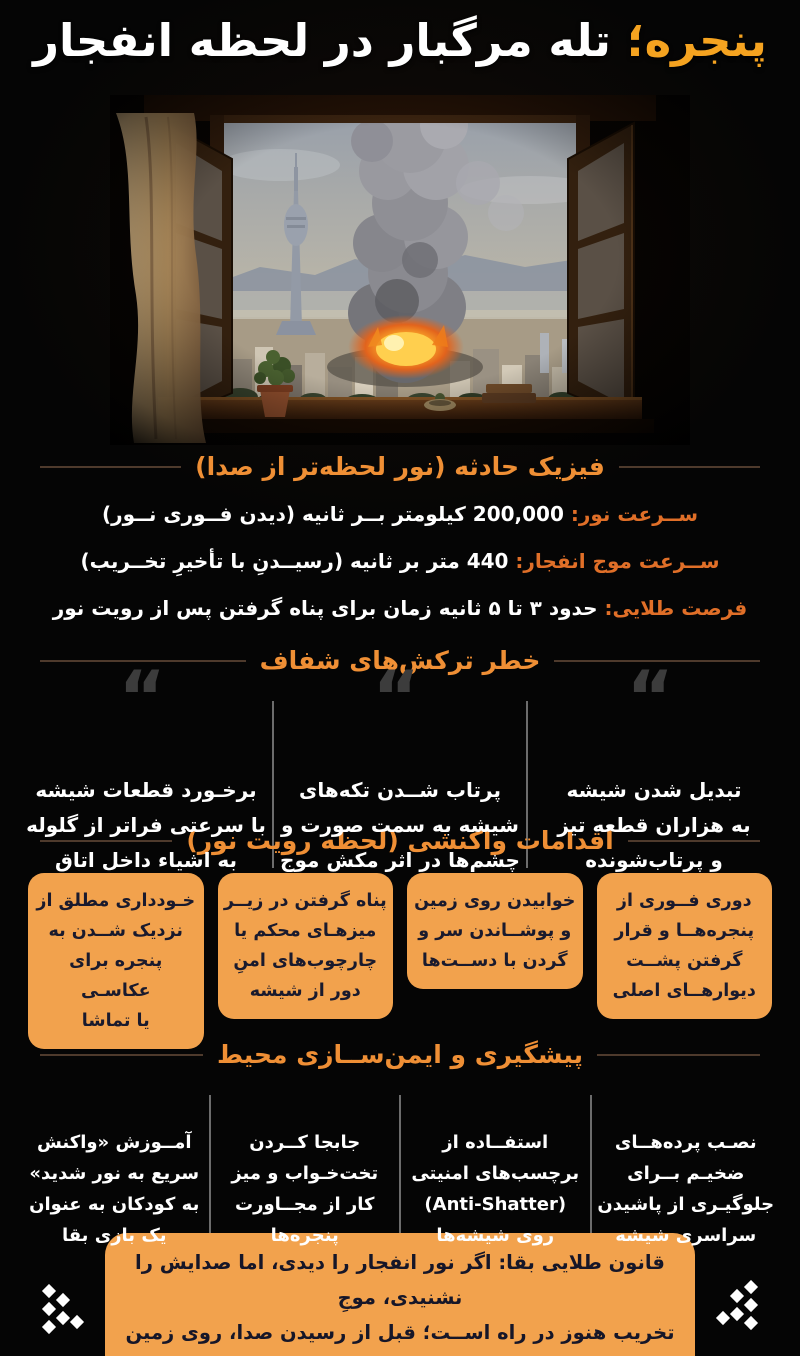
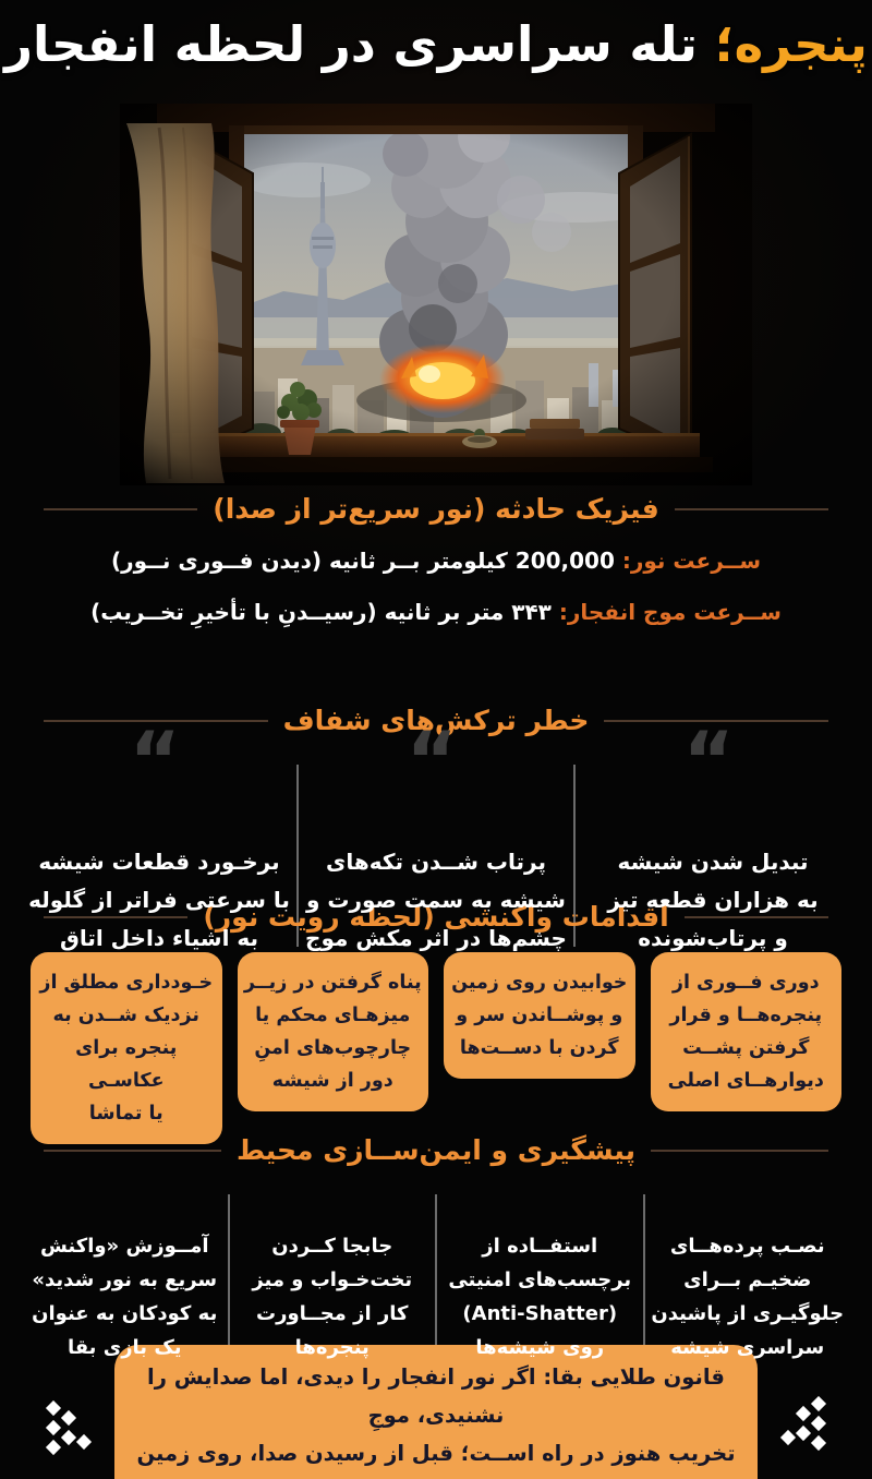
- پنجره؛ تله مرگبار در لحظه انفجار
+ پنجره؛ تله سراسری در لحظه انفجار
- فیزیک حادثه (نور لحظه‌تر از صدا)
+ فیزیک حادثه (نور سریع‌تر از صدا)
  ســرعت نور: 200,000 کیلومتر بــر ثانیه (دیدن فــوری نــور)
- ســرعت موج انفجار: 440 متر بر ثانیه (رسیــدنِ با تأخیرِ تخــریب)
+ ســرعت موج انفجار: ۳۴۳ متر بر ثانیه (رسیــدنِ با تأخیرِ تخــریب)
- فرصت طلایی: حدود ۳ تا ۵ ثانیه زمان برای پناه گرفتن پس از رویت نور
  خطر ترکش‌های شفاف
  “
  تبدیل شدن شیشه
  به هزاران قطعه تیز
  و پرتاب‌شونده
  “
  پرتاب شــدن تکه‌های
  شیشه به سمت صورت و
  چشم‌ها در اثر مکش موج
  “
  برخـورد قطعات شیشه
  با سرعتی فراتر از گلوله
  به اشیاء داخل اتاق
  اقدامات واکنشی (لحظه رویت نور)
  دوری فــوری از
  پنجره‌هــا و قرار
  گرفتن پشــت
  دیوارهــای اصلی
  خوابیدن روی زمین
  و پوشــاندن سر و
  گردن با دســت‌ها
  پناه گرفتن در زیــر
  میزهـای محکم یا
  چارچوب‌های امنِ
  دور از شیشه
  خـودداری مطلق از
  نزدیک شــدن به
  پنجره برای عکاسـی
  یا تماشا
  پیشگیری و ایمن‌ســازی محیط
  نصـب پرده‌هــای
  ضخیـم بــرای
  جلوگیـری از پاشیدن
  سراسری شیشه
  استفــاده از
  برچسب‌های امنیتی
  (Anti-Shatter)
  روی شیشه‌ها
  جابجا کــردن
  تخت‌خـواب و میز
  کار از مجــاورت
  پنجره‌ها
  آمــوزش «واکنش
  سریع به نور شدید»
  به کودکان به عنوان
  یک بازی بقا
  قانون طلایی بقا: اگر نور انفجار را دیدی، اما صدایش را نشنیدی، موجِ
  تخریب هنوز در راه اســت؛ قبل از رسیدن صدا، روی زمین
